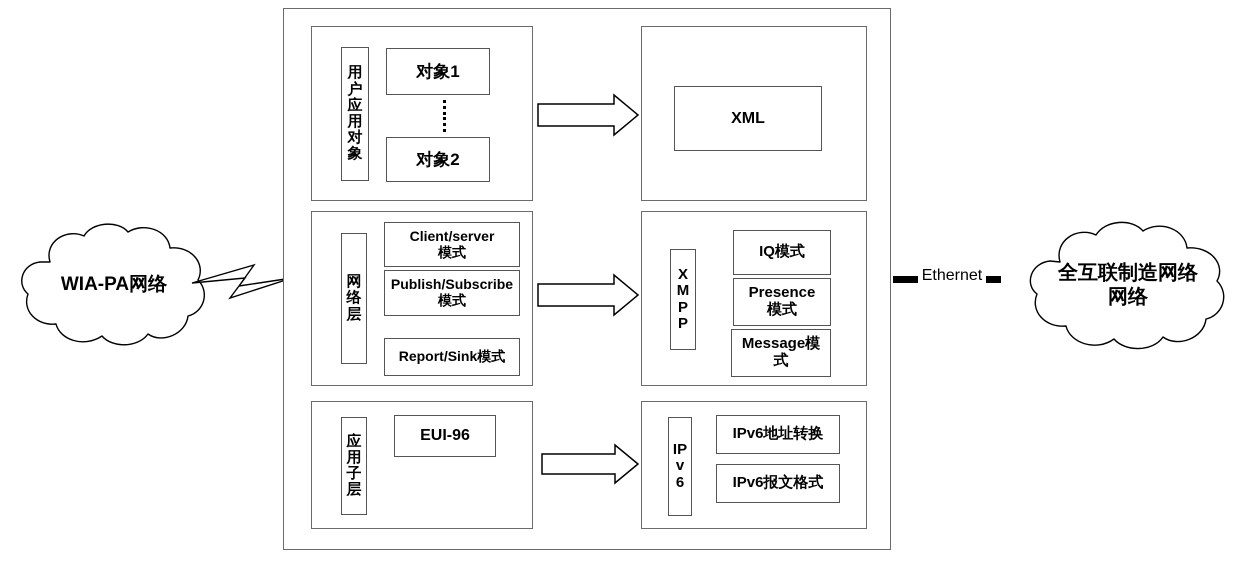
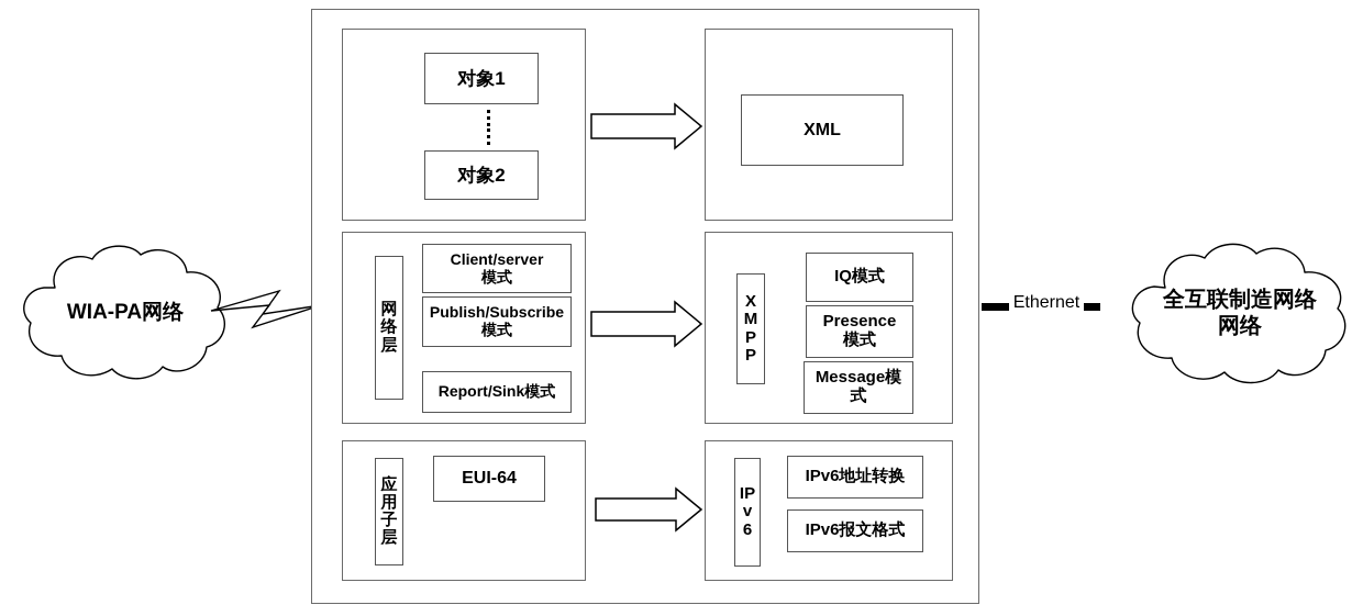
  WIA-PA网络
- 用户应用对象
  对象1
  对象2
  网络层
  Client/server
  模式
  Publish/Subscribe
  模式
  Report/Sink模式
  应用子层
- EUI-96
+ EUI-64
  XML
  XMPP
  IQ模式
  Presence
  模式
  Message模
  式
  IPv6
  IPv6地址转换
  IPv6报文格式
  Ethernet
  全互联制造网络
  网络
